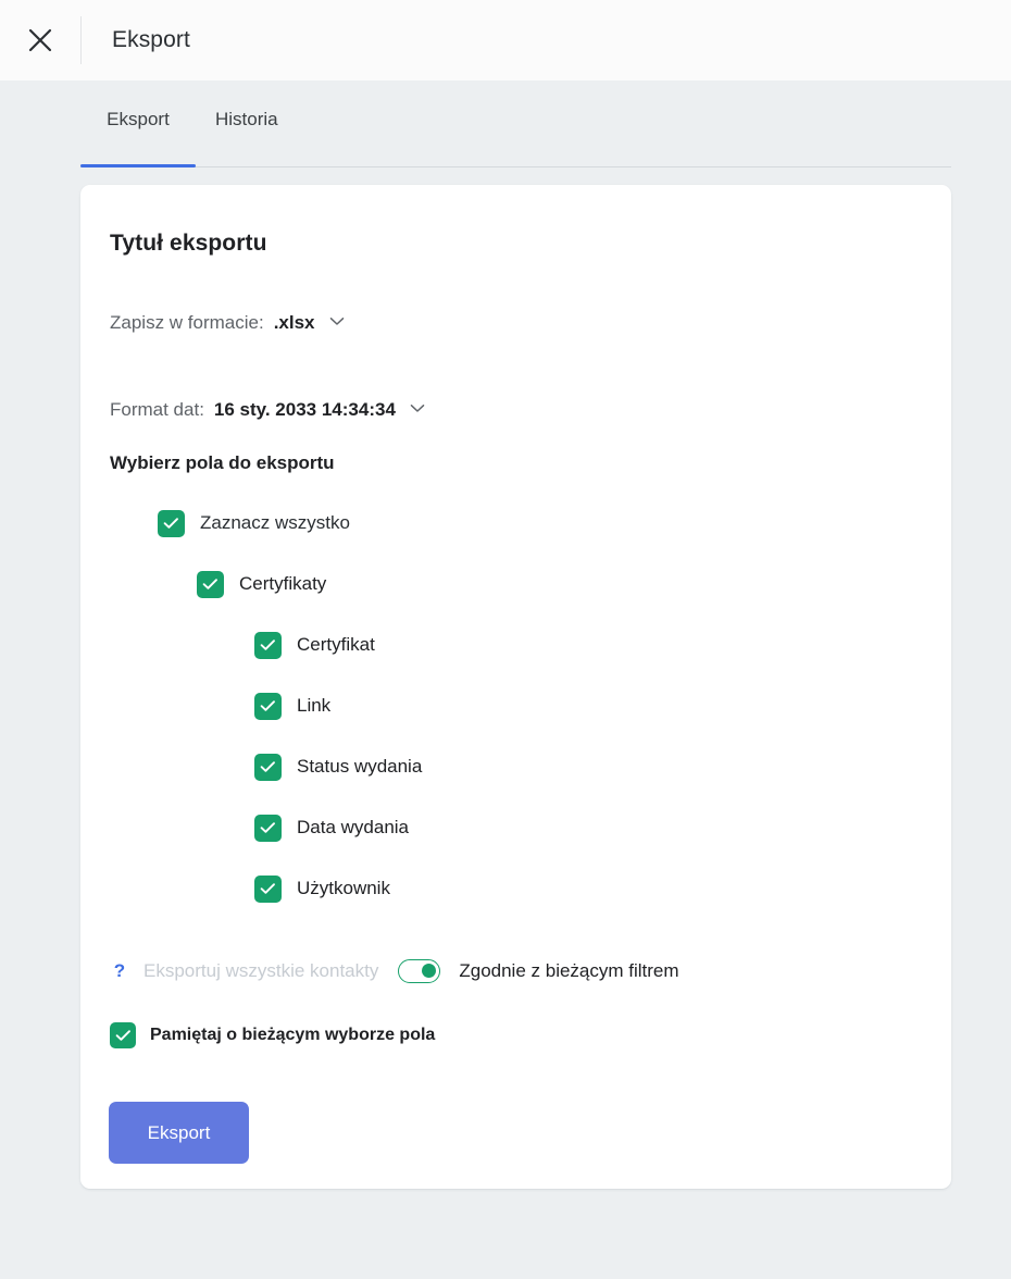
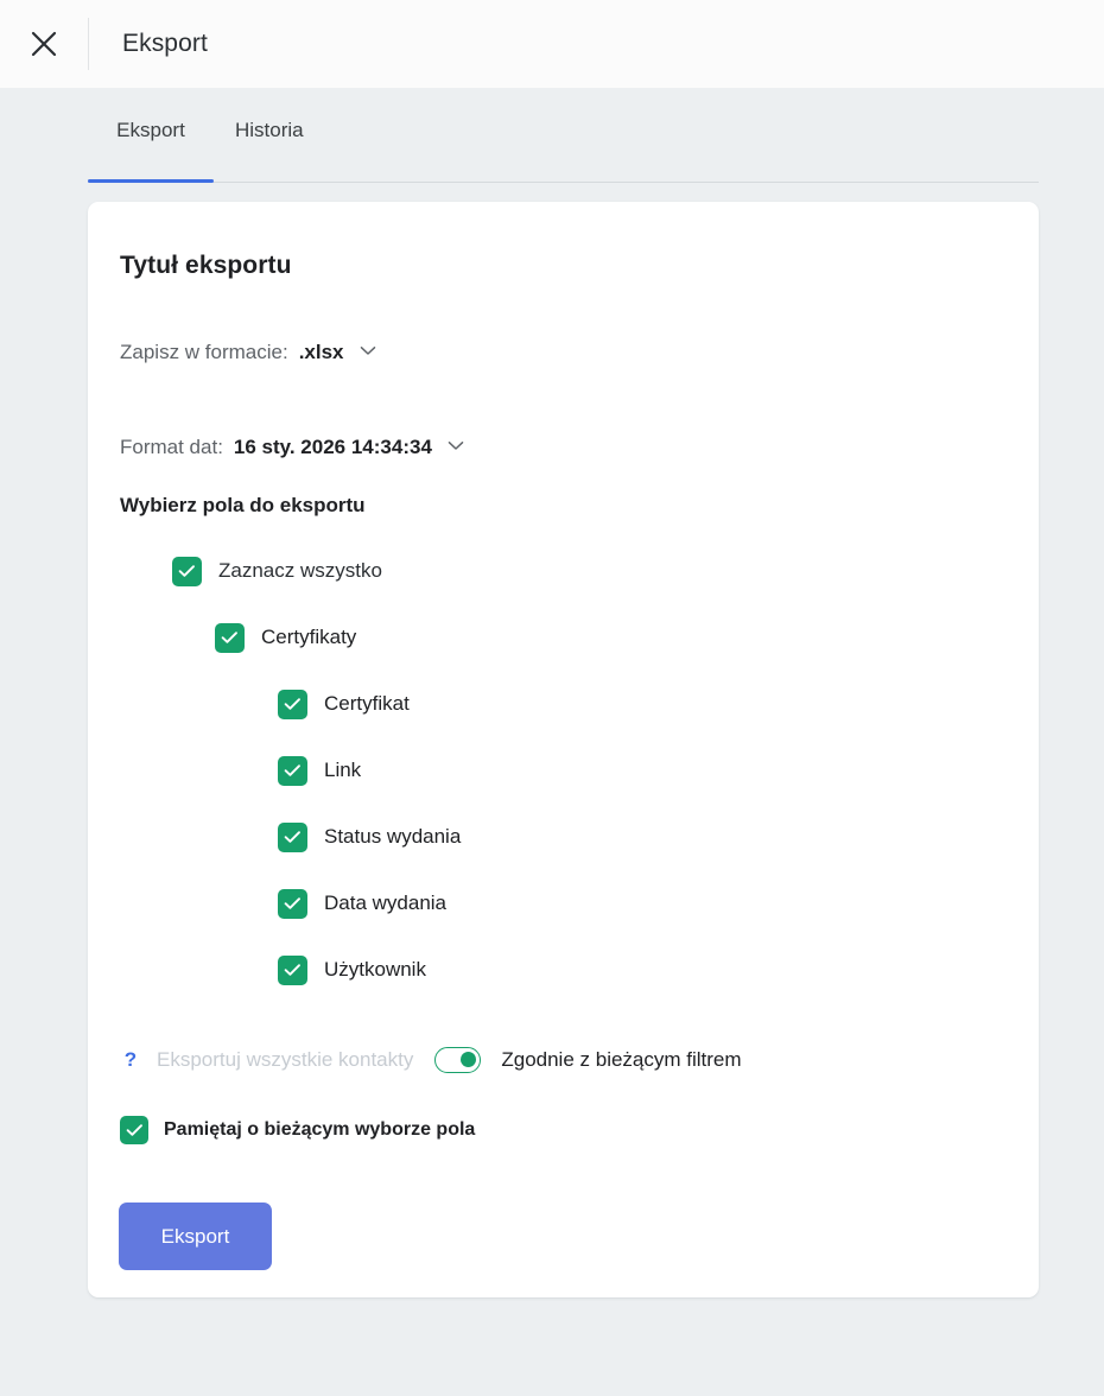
  Eksport
  Eksport
  Historia
  Tytuł eksportu
  Zapisz w formacie:
  .xlsx
  Format dat:
- 16 sty. 2033 14:34:34
+ 16 sty. 2026 14:34:34
  Wybierz pola do eksportu
  Zaznacz wszystko
  Certyfikaty
  Certyfikat
  Link
  Status wydania
  Data wydania
  Użytkownik
  ?
  Eksportuj wszystkie kontakty
  Zgodnie z bieżącym filtrem
  Pamiętaj o bieżącym wyborze pola
  Eksport
